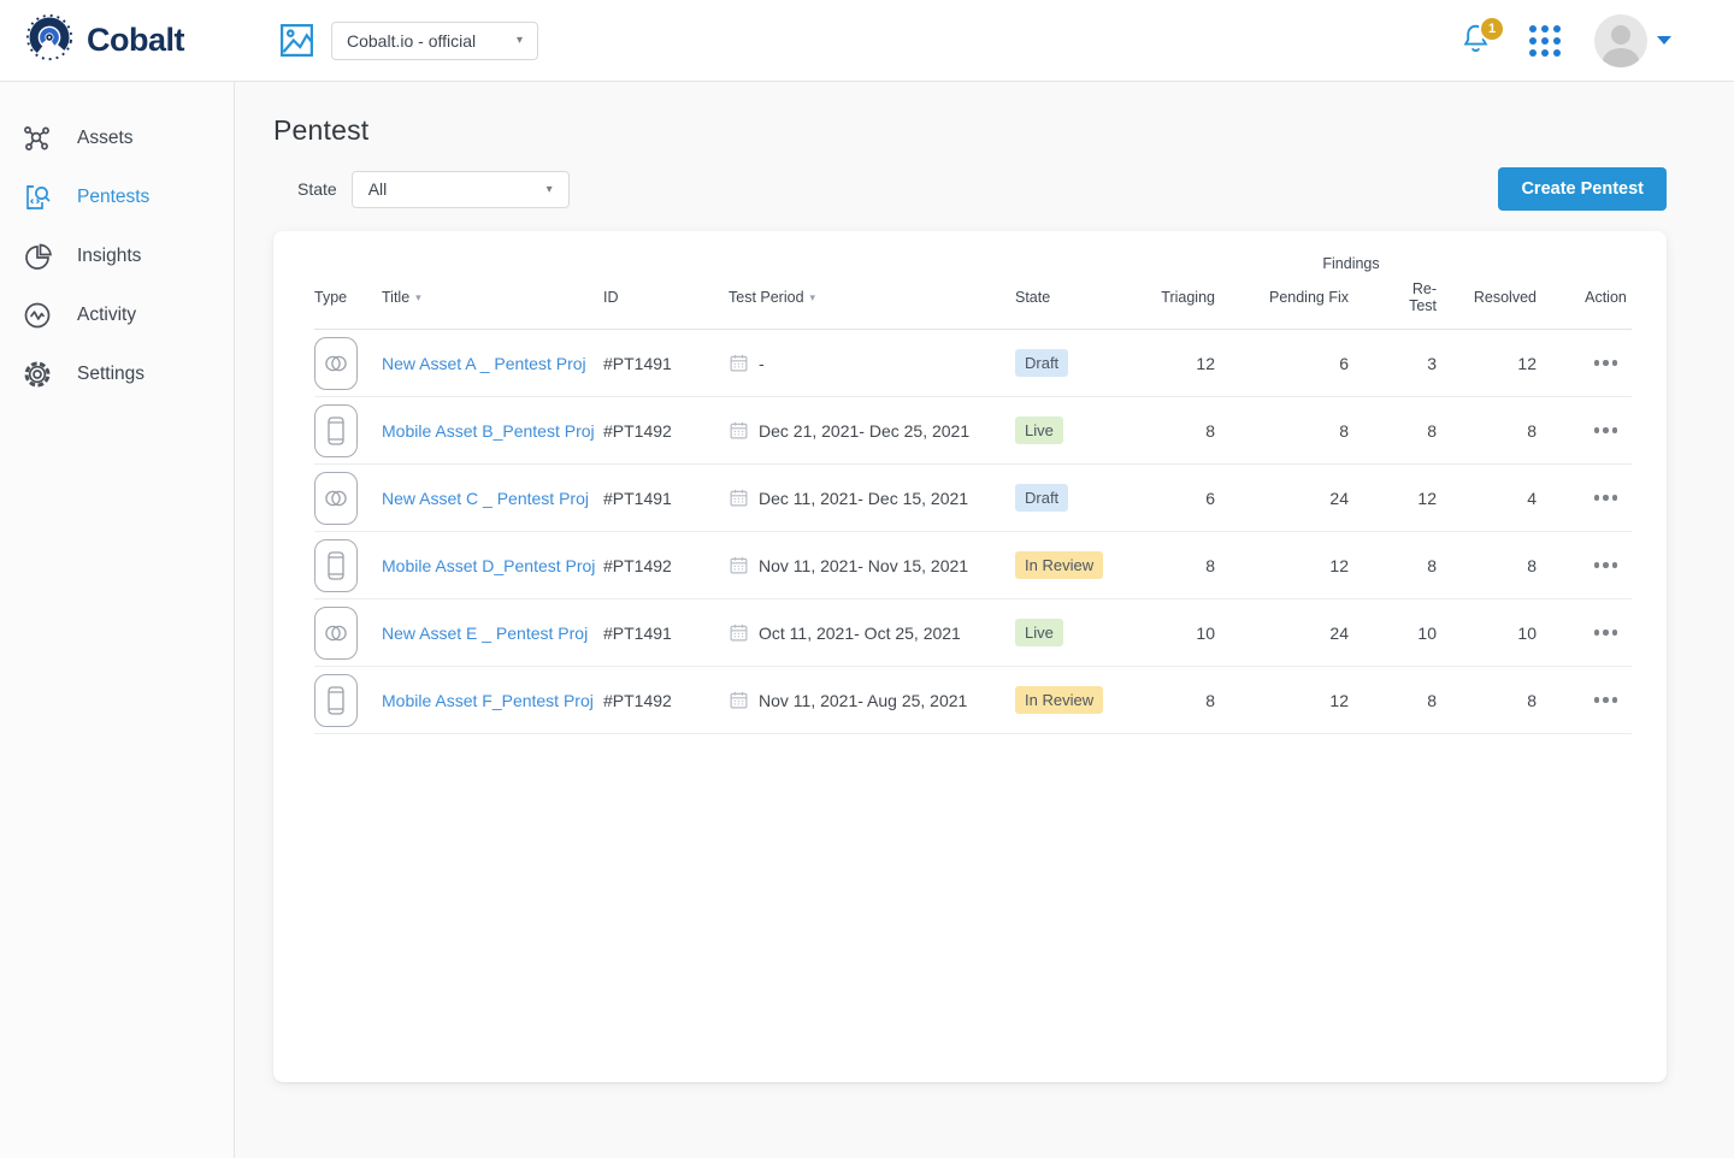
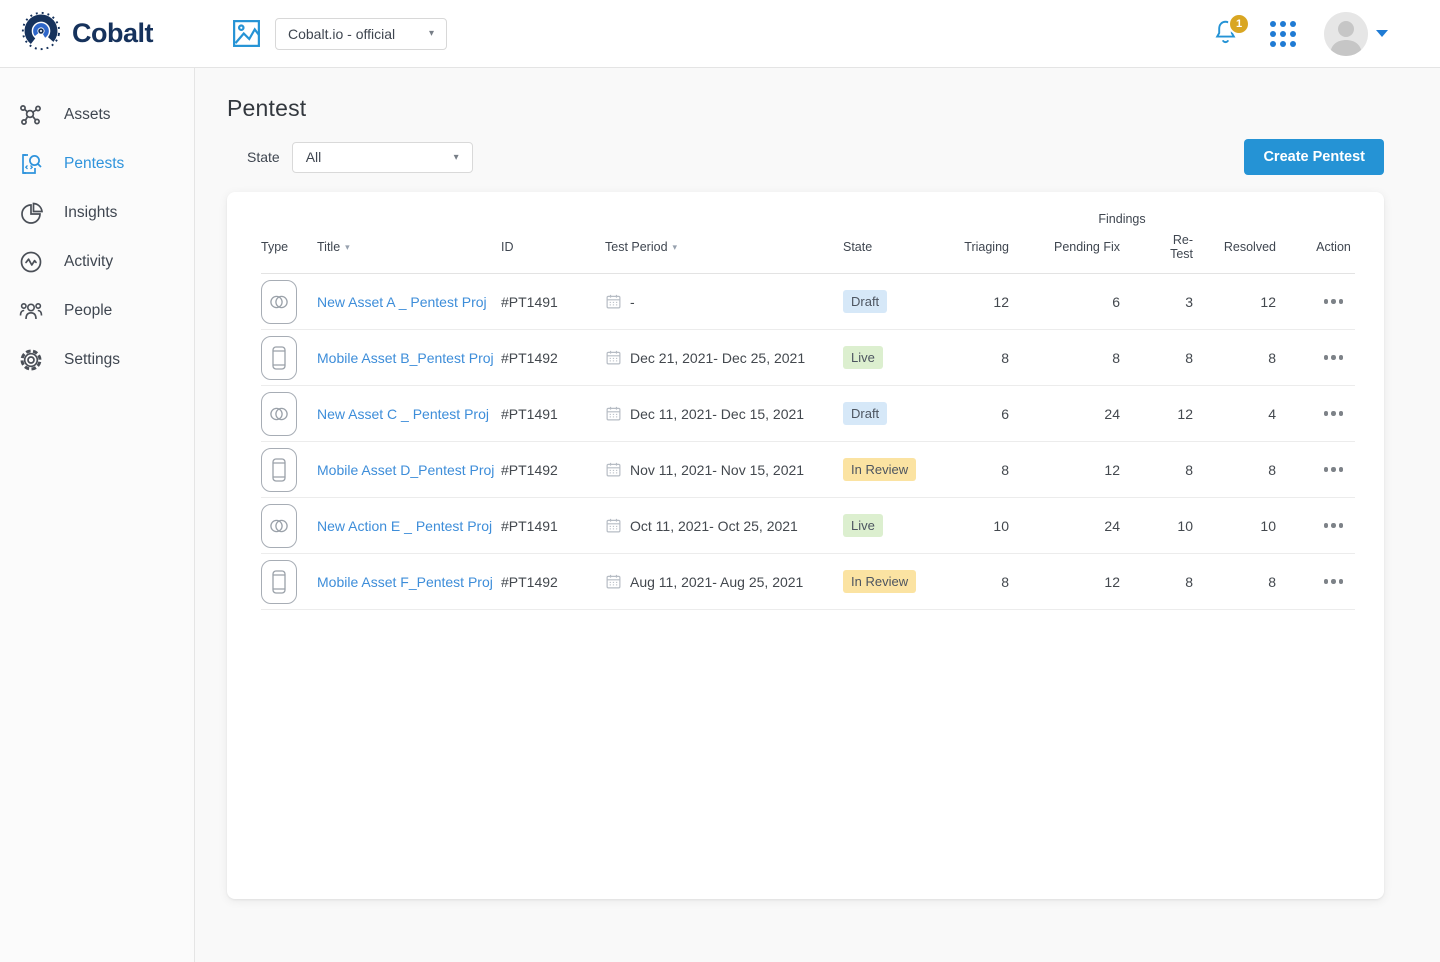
  Cobalt
  Cobalt.io - official
  ▾
  1
  Assets
  Pentests
  Insights
  Activity
+ People
  Settings
  Pentest
  State
  All
  ▾
  Create Pentest
  Findings
  Type
  Title
  ▾
  ID
  Test Period
  ▾
  State
  Triaging
  Pending Fix
  Re-Test
  Resolved
  Action
  New Asset A _ Pentest Proj
  #PT1491
  -
  Draft
  12
  6
  3
  12
  Mobile Asset B_Pentest Proj
  #PT1492
  Dec 21, 2021- Dec 25, 2021
  Live
  8
  8
  8
  8
  New Asset C _ Pentest Proj
  #PT1491
  Dec 11, 2021- Dec 15, 2021
  Draft
  6
  24
  12
  4
  Mobile Asset D_Pentest Proj
  #PT1492
  Nov 11, 2021- Nov 15, 2021
  In Review
  8
  12
  8
  8
- New Asset E _ Pentest Proj
+ New Action E _ Pentest Proj
  #PT1491
  Oct 11, 2021- Oct 25, 2021
  Live
  10
  24
  10
  10
  Mobile Asset F_Pentest Proj
  #PT1492
- Nov 11, 2021- Aug 25, 2021
+ Aug 11, 2021- Aug 25, 2021
  In Review
  8
  12
  8
  8
